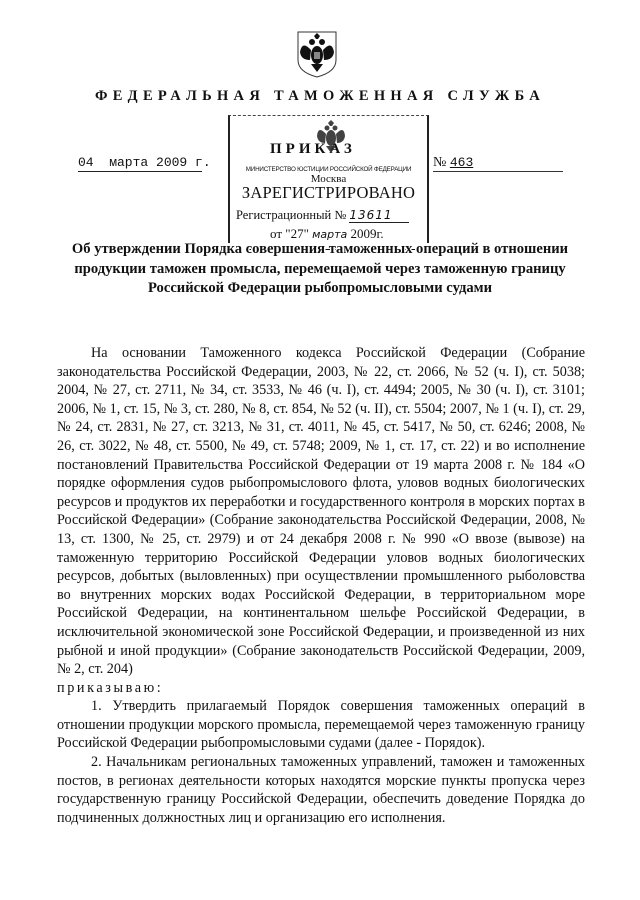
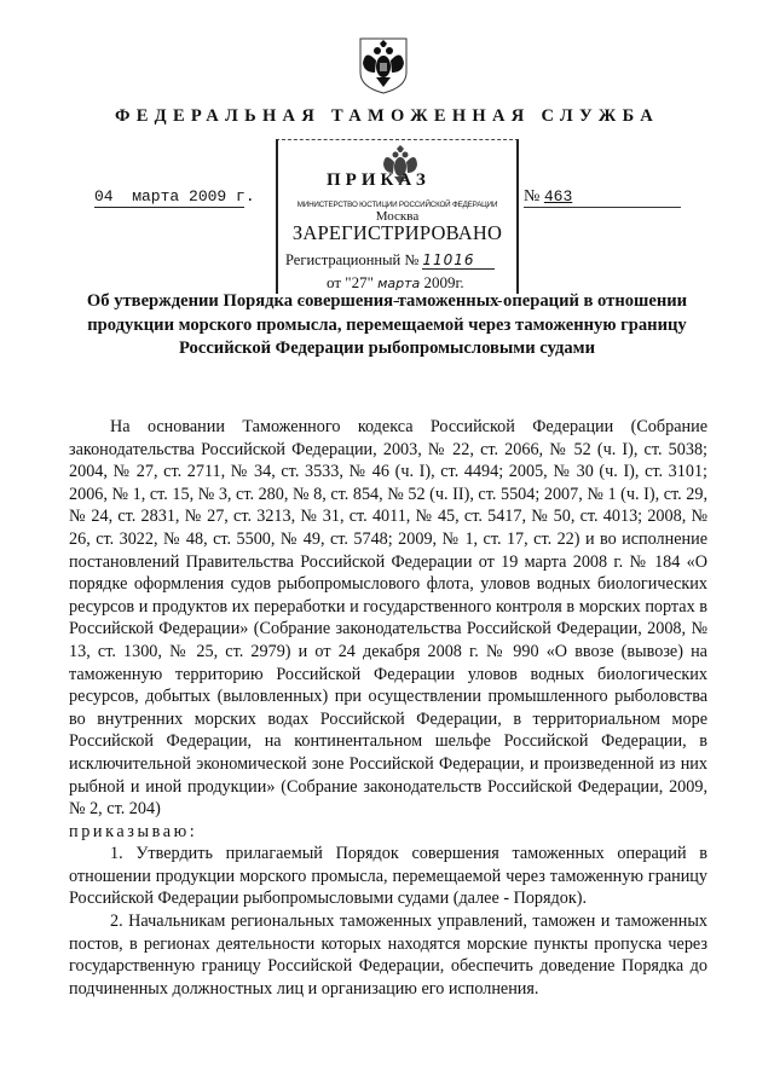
  ФЕДЕРАЛЬНАЯ ТАМОЖЕННАЯ СЛУЖБА
  04 марта 2009 г.
  № 463
  ПРИКАЗ
  Москва
  ЗАРЕГИСТРИРОВАНО
- Регистрационный № 13611
+ Регистрационный № 11016
  от "27" марта 2009г.
  Об утверждении Порядка совершения таможенных операций в отношении
- продукции таможен промысла, перемещаемой через таможенную границу
+ продукции морского промысла, перемещаемой через таможенную границу
  Российской Федерации рыбопромысловыми судами
- На основании Таможенного кодекса Российской Федерации (Собрание законодательства Российской Федерации, 2003, № 22, ст. 2066, № 52 (ч. I), ст. 5038; 2004, № 27, ст. 2711, № 34, ст. 3533, № 46 (ч. I), ст. 4494; 2005, № 30 (ч. I), ст. 3101; 2006, № 1, ст. 15, № 3, ст. 280, № 8, ст. 854, № 52 (ч. II), ст. 5504; 2007, № 1 (ч. I), ст. 29, № 24, ст. 2831, № 27, ст. 3213, № 31, ст. 4011, № 45, ст. 5417, № 50, ст. 6246; 2008, № 26, ст. 3022, № 48, ст. 5500, № 49, ст. 5748; 2009, № 1, ст. 17, ст. 22) и во исполнение постановлений Правительства Российской Федерации от 19 марта 2008 г. № 184 «О порядке оформления судов рыбопромыслового флота, уловов водных биологических ресурсов и продуктов их переработки и государственного контроля в морских портах в Российской Федерации» (Собрание законодательства Российской Федерации, 2008, № 13, ст. 1300, № 25, ст. 2979) и от 24 декабря 2008 г. № 990 «О ввозе (вывозе) на таможенную территорию Российской Федерации уловов водных биологических ресурсов, добытых (выловленных) при осуществлении промышленного рыболовства во внутренних морских водах Российской Федерации, в территориальном море Российской Федерации, на континентальном шельфе Российской Федерации, в исключительной экономической зоне Российской Федерации, и произведенной из них рыбной и иной продукции» (Собрание законодательств Российской Федерации, 2009, № 2, ст. 204)
+ На основании Таможенного кодекса Российской Федерации (Собрание законодательства Российской Федерации, 2003, № 22, ст. 2066, № 52 (ч. I), ст. 5038; 2004, № 27, ст. 2711, № 34, ст. 3533, № 46 (ч. I), ст. 4494; 2005, № 30 (ч. I), ст. 3101; 2006, № 1, ст. 15, № 3, ст. 280, № 8, ст. 854, № 52 (ч. II), ст. 5504; 2007, № 1 (ч. I), ст. 29, № 24, ст. 2831, № 27, ст. 3213, № 31, ст. 4011, № 45, ст. 5417, № 50, ст. 4013; 2008, № 26, ст. 3022, № 48, ст. 5500, № 49, ст. 5748; 2009, № 1, ст. 17, ст. 22) и во исполнение постановлений Правительства Российской Федерации от 19 марта 2008 г. № 184 «О порядке оформления судов рыбопромыслового флота, уловов водных биологических ресурсов и продуктов их переработки и государственного контроля в морских портах в Российской Федерации» (Собрание законодательства Российской Федерации, 2008, № 13, ст. 1300, № 25, ст. 2979) и от 24 декабря 2008 г. № 990 «О ввозе (вывозе) на таможенную территорию Российской Федерации уловов водных биологических ресурсов, добытых (выловленных) при осуществлении промышленного рыболовства во внутренних морских водах Российской Федерации, в территориальном море Российской Федерации, на континентальном шельфе Российской Федерации, в исключительной экономической зоне Российской Федерации, и произведенной из них рыбной и иной продукции» (Собрание законодательств Российской Федерации, 2009, № 2, ст. 204)
  приказываю:
  1. Утвердить прилагаемый Порядок совершения таможенных операций в отношении продукции морского промысла, перемещаемой через таможенную границу Российской Федерации рыбопромысловыми судами (далее - Порядок).
  2. Начальникам региональных таможенных управлений, таможен и таможенных постов, в регионах деятельности которых находятся морские пункты пропуска через государственную границу Российской Федерации, обеспечить доведение Порядка до подчиненных должностных лиц и организацию его исполнения.
